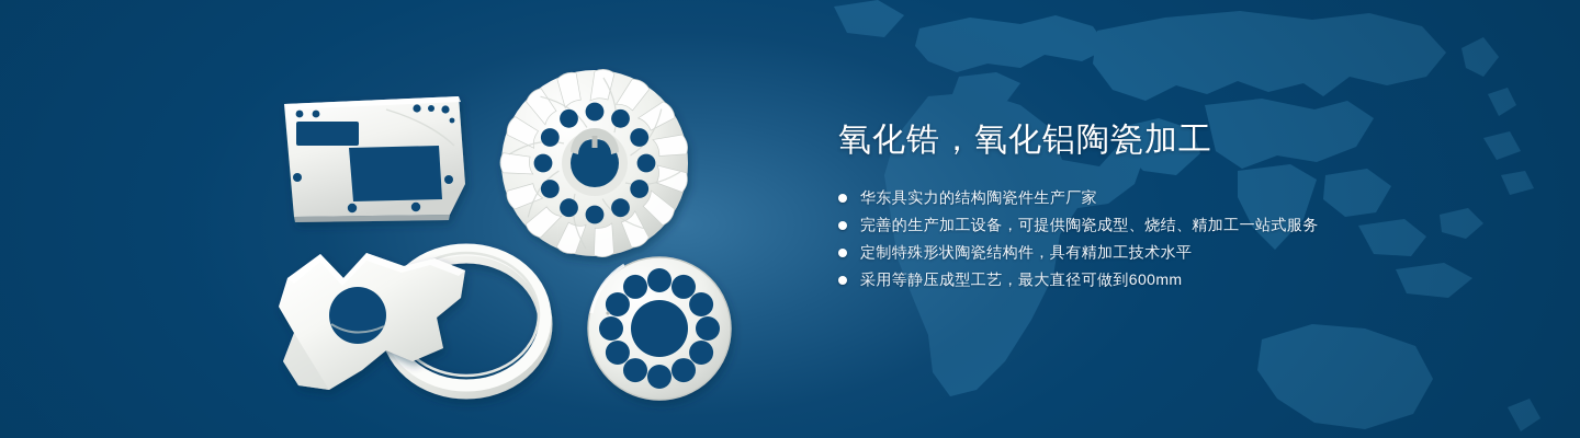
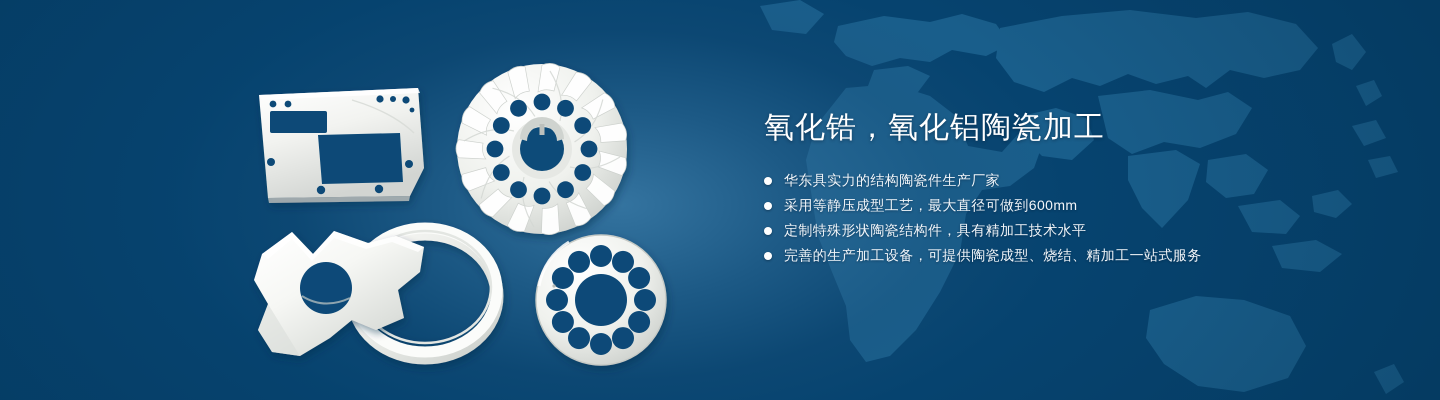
  氧化锆，氧化铝陶瓷加工
  华东具实力的结构陶瓷件生产厂家
- 完善的生产加工设备，可提供陶瓷成型、烧结、精加工一站式服务
+ 采用等静压成型工艺，最大直径可做到600mm
  定制特殊形状陶瓷结构件，具有精加工技术水平
- 采用等静压成型工艺，最大直径可做到600mm
+ 完善的生产加工设备，可提供陶瓷成型、烧结、精加工一站式服务
